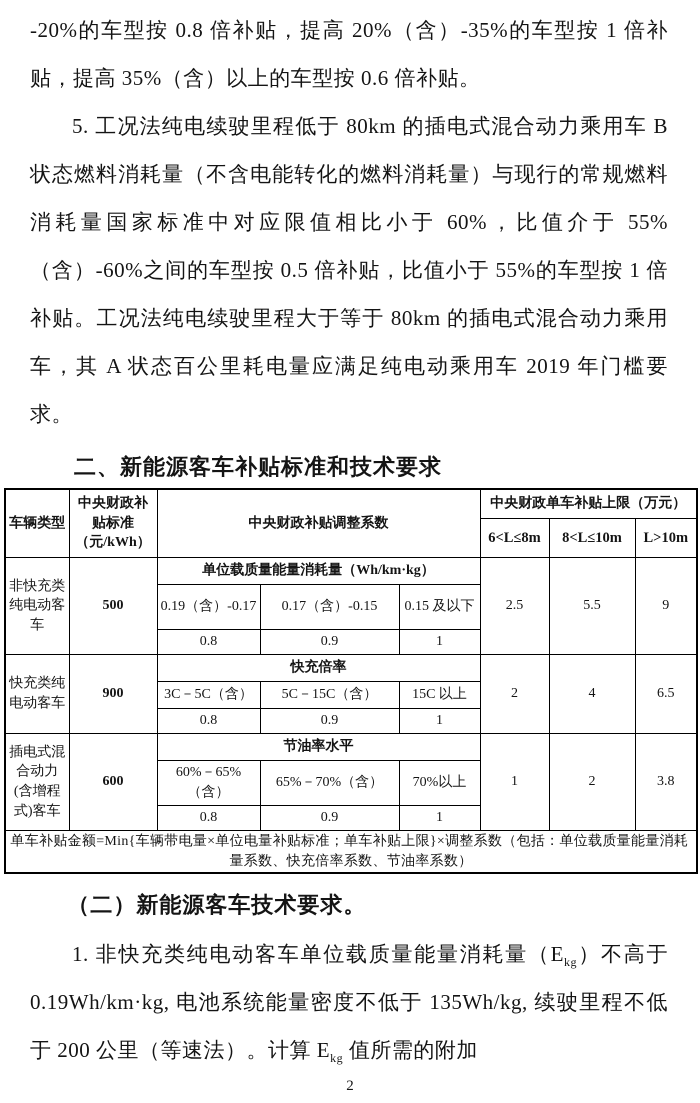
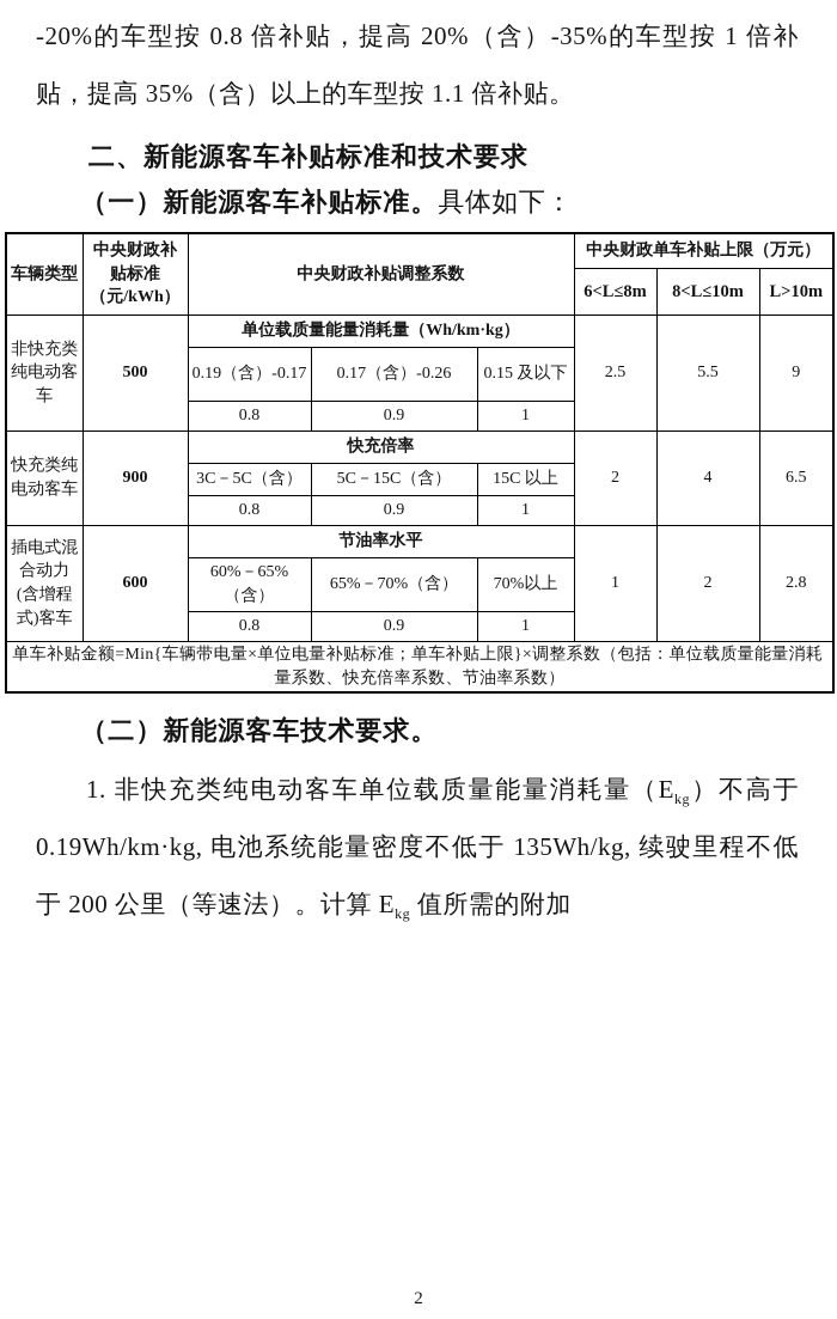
- -20%的车型按 0.8 倍补贴，提高 20%（含）-35%的车型按 1 倍补贴，提高 35%（含）以上的车型按 0.6 倍补贴。
+ -20%的车型按 0.8 倍补贴，提高 20%（含）-35%的车型按 1 倍补贴，提高 35%（含）以上的车型按 1.1 倍补贴。
- 5. 工况法纯电续驶里程低于 80km 的插电式混合动力乘用车 B 状态燃料消耗量（不含电能转化的燃料消耗量）与现行的常规燃料消耗量国家标准中对应限值相比小于 60%，比值介于 55%（含）-60%之间的车型按 0.5 倍补贴，比值小于 55%的车型按 1 倍补贴。工况法纯电续驶里程大于等于 80km 的插电式混合动力乘用车，其 A 状态百公里耗电量应满足纯电动乘用车 2019 年门槛要求。
  二、新能源客车补贴标准和技术要求
+ （一）新能源客车补贴标准。具体如下：
  车辆类型	中央财政补贴标准（元/kWh）	中央财政补贴调整系数	中央财政单车补贴上限（万元）
  6<L≤8m	8<L≤10m	L>10m
  非快充类纯电动客车	500	单位载质量能量消耗量（Wh/km·kg）	2.5	5.5	9
- 0.19（含）-0.17	0.17（含）-0.15	0.15 及以下
+ 0.19（含）-0.17	0.17（含）-0.26	0.15 及以下
  0.8	0.9	1
  快充类纯电动客车	900	快充倍率	2	4	6.5
  3C－5C（含）	5C－15C（含）	15C 以上
  0.8	0.9	1
- 插电式混合动力(含增程式)客车	600	节油率水平	1	2	3.8
+ 插电式混合动力(含增程式)客车	600	节油率水平	1	2	2.8
  60%－65%（含）	65%－70%（含）	70%以上
  0.8	0.9	1
  单车补贴金额=Min{车辆带电量×单位电量补贴标准；单车补贴上限}×调整系数（包括：单位载质量能量消耗量系数、快充倍率系数、节油率系数）
  （二）新能源客车技术要求。
  1. 非快充类纯电动客车单位载质量能量消耗量（Ekg）不高于 0.19Wh/km·kg, 电池系统能量密度不低于 135Wh/kg, 续驶里程不低于 200 公里（等速法）。计算 Ekg 值所需的附加
  2
